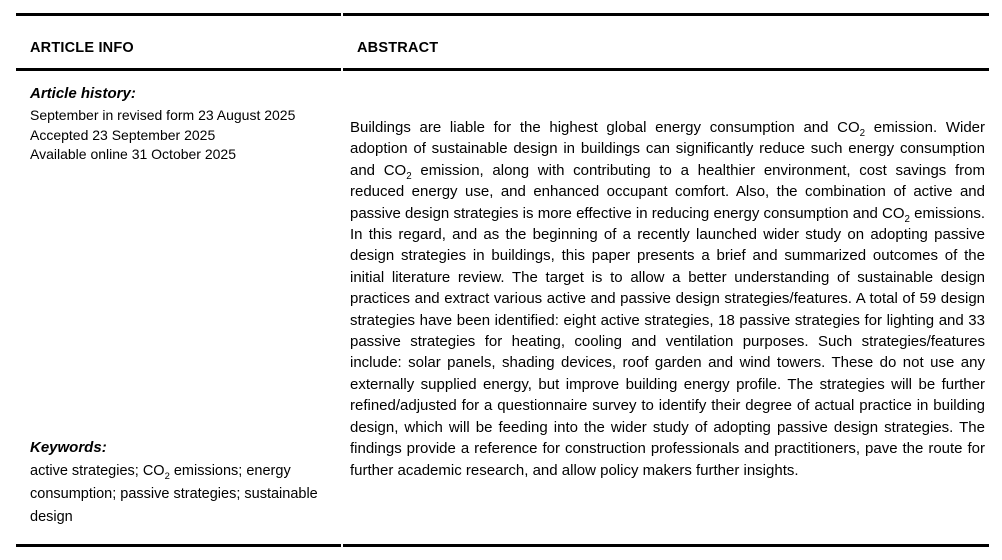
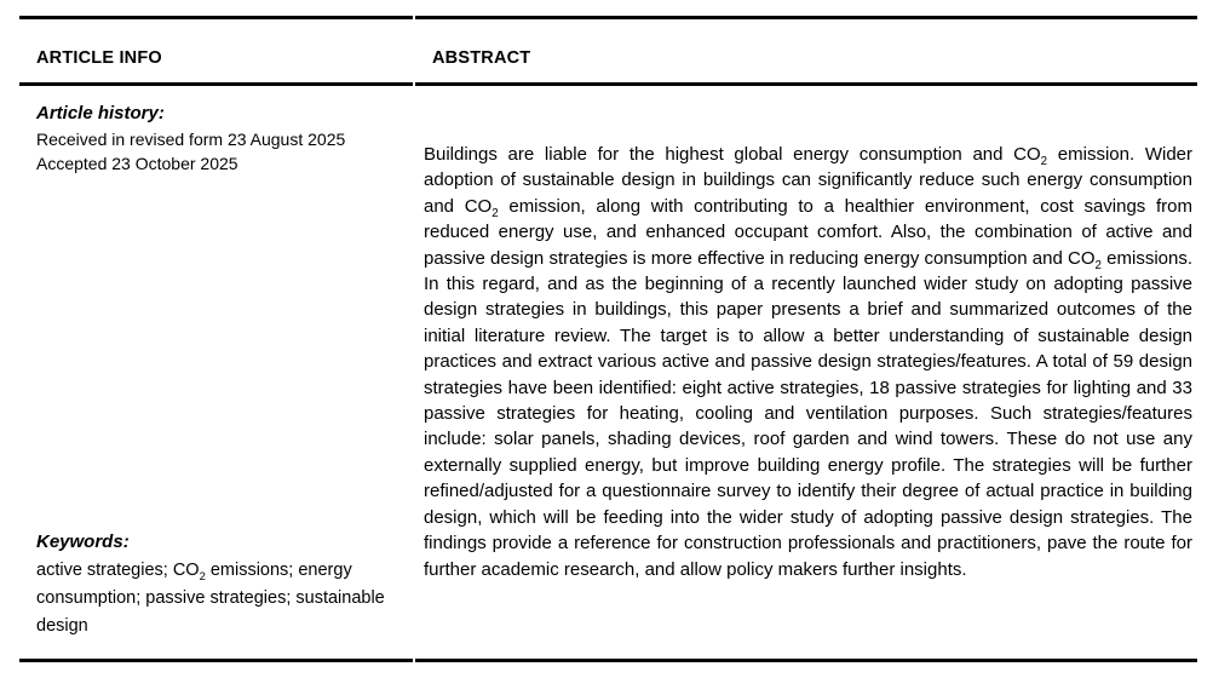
  ARTICLE INFO
  Article history:
- September in revised form 23 August 2025
+ Received in revised form 23 August 2025
- Accepted 23 September 2025
+ Accepted 23 October 2025
- Available online 31 October 2025
  Keywords:
  active strategies; CO2 emissions; energy consumption; passive strategies; sustainable design
  ABSTRACT
  Buildings are liable for the highest global energy consumption and CO2 emission. Wider adoption of sustainable design in buildings can significantly reduce such energy consumption and CO2 emission, along with contributing to a healthier environment, cost savings from reduced energy use, and enhanced occupant comfort. Also, the combination of active and passive design strategies is more effective in reducing energy consumption and CO2 emissions. In this regard, and as the beginning of a recently launched wider study on adopting passive design strategies in buildings, this paper presents a brief and summarized outcomes of the initial literature review. The target is to allow a better understanding of sustainable design practices and extract various active and passive design strategies/features. A total of 59 design strategies have been identified: eight active strategies, 18 passive strategies for lighting and 33 passive strategies for heating, cooling and ventilation purposes. Such strategies/features include: solar panels, shading devices, roof garden and wind towers. These do not use any externally supplied energy, but improve building energy profile. The strategies will be further refined/adjusted for a questionnaire survey to identify their degree of actual practice in building design, which will be feeding into the wider study of adopting passive design strategies. The findings provide a reference for construction professionals and practitioners, pave the route for further academic research, and allow policy makers further insights.
